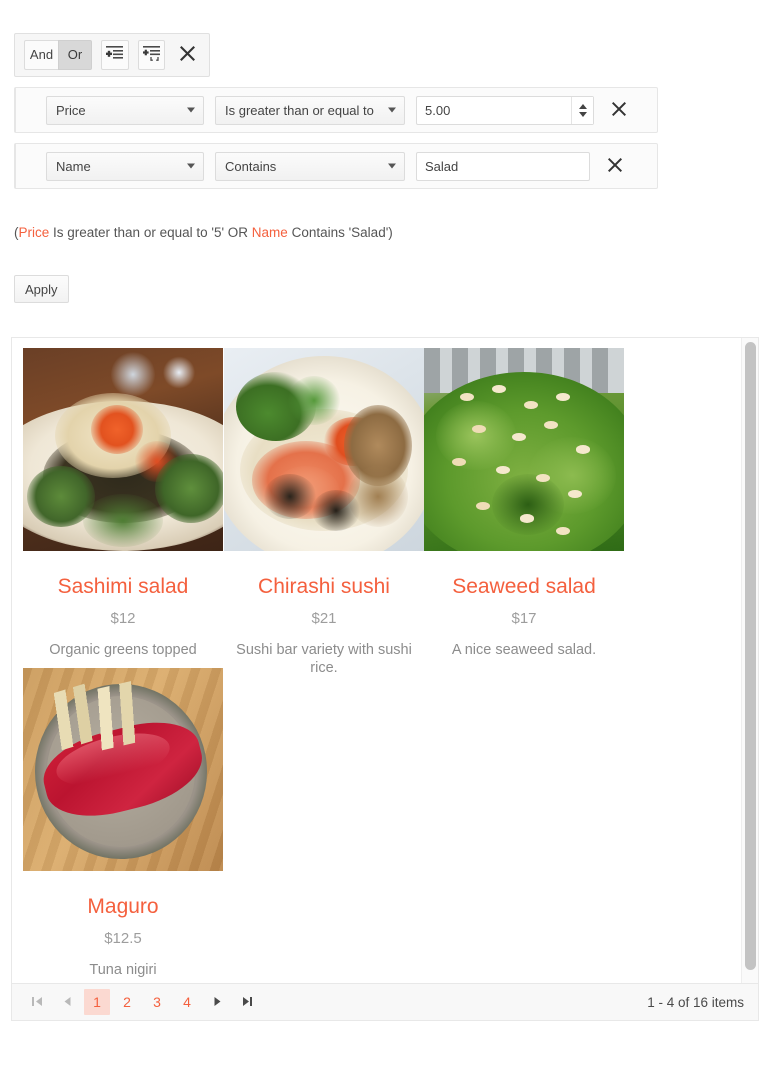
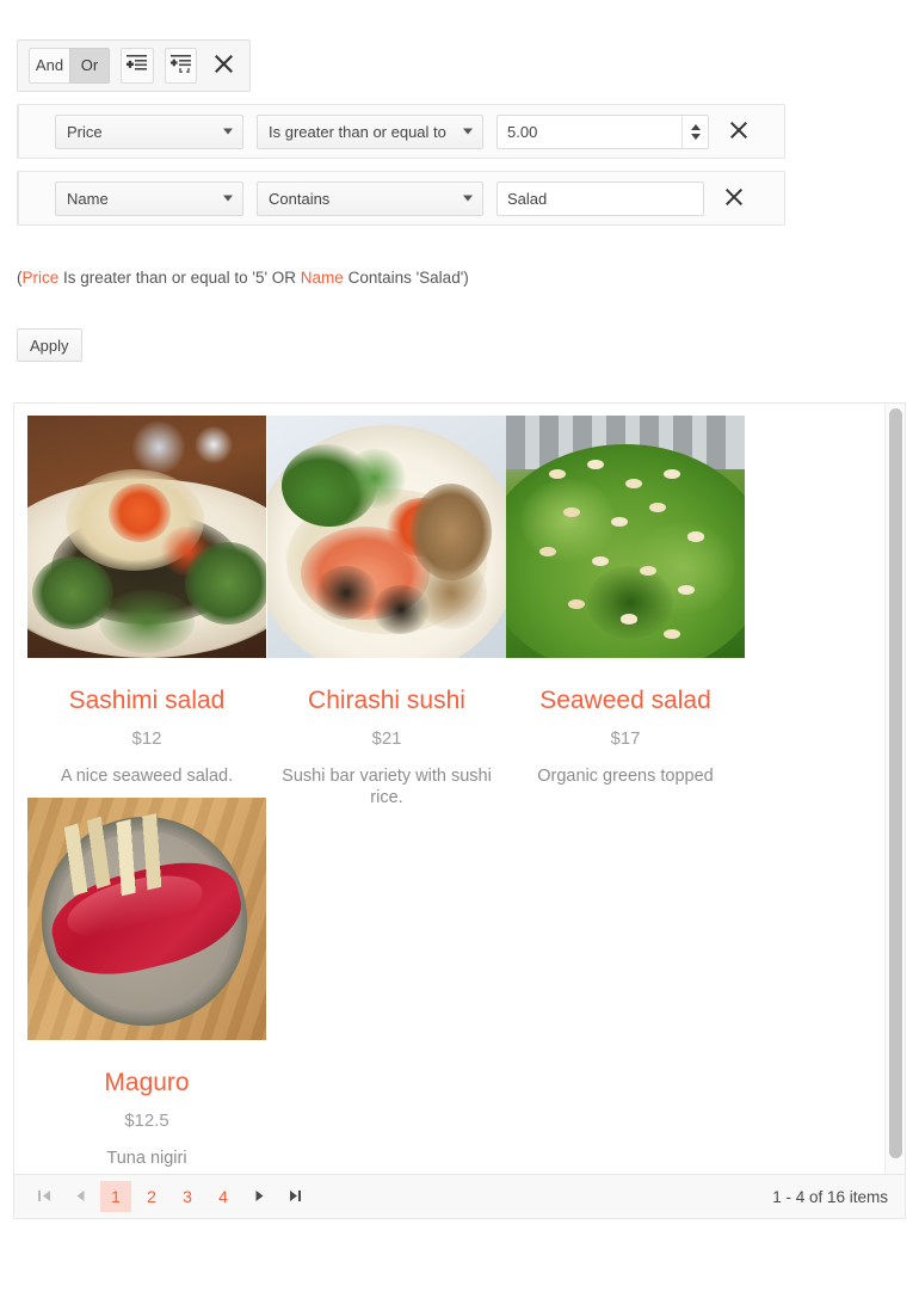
  And
  Or
  Price
  Is greater than or equal to
  5.00
  Name
  Contains
  Salad
  (Price Is greater than or equal to '5' OR Name Contains 'Salad')
  Apply
  Sashimi salad
  $12
- Organic greens topped
+ A nice seaweed salad.
  Chirashi sushi
  $21
  Sushi bar variety with sushi rice.
  Seaweed salad
  $17
- A nice seaweed salad.
+ Organic greens topped
  Maguro
  $12.5
  Tuna nigiri
  1
  2
  3
  4
  1 - 4 of 16 items
